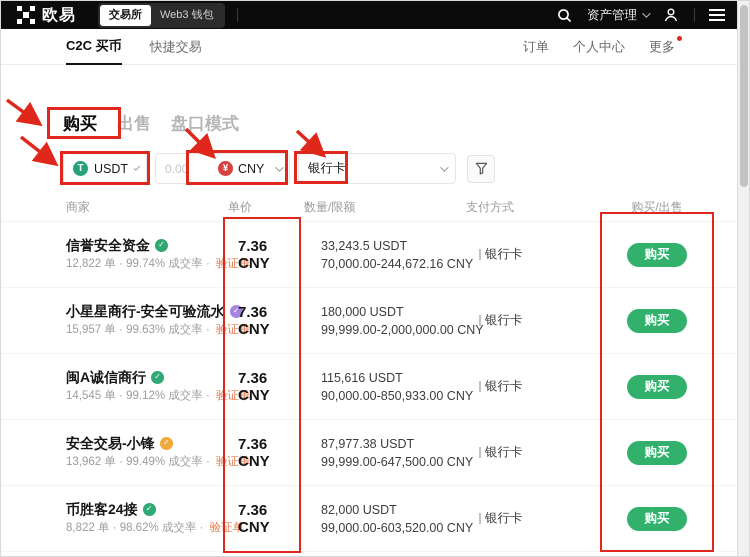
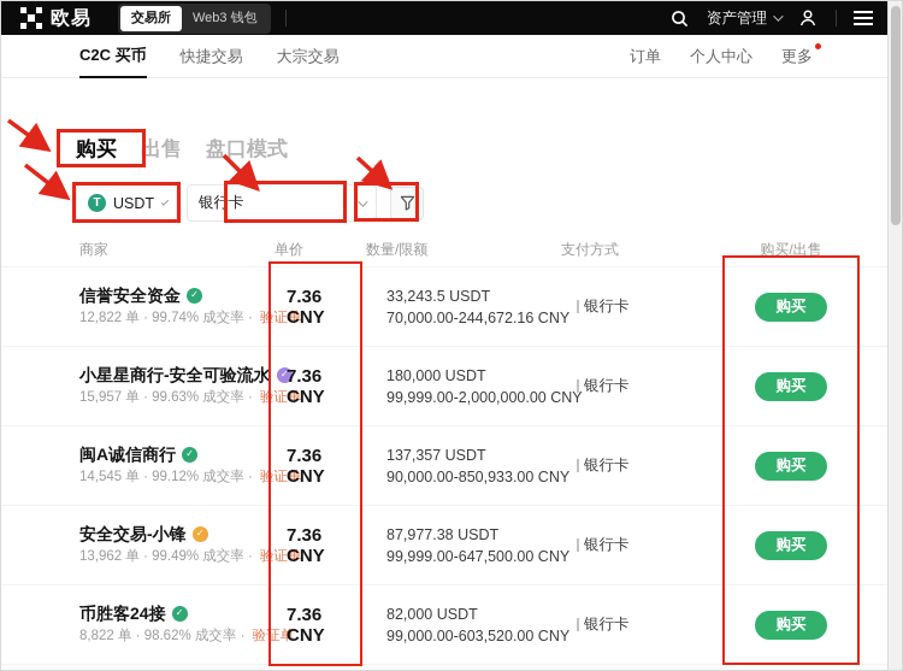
  欧易
  交易所
  Web3 钱包
  资产管理
  C2C 买币
  快捷交易
+ 大宗交易
  订单
  个人中心
  更多
  购买
  出售
  盘口模式
  T
  USDT
- 0.00
- ¥
- CNY
  银行卡
  商家
  单价
  数量/限额
  支付方式
  购买/出售
  信誉安全资金
  12,822 单 · 99.74% 成交率 · 验证单
  7.36 CNY
  33,243.5 USDT
  70,000.00-244,672.16 CN
  银行卡
  购买
  小星星商行-安全可验流水
  15,957 单 · 99.63% 成交率 · 验证单
  7.36 CNY
  180,000 USDT
  99,999.00-2,000,000.00 C
  银行卡
  购买
  闽A诚信商行
  14,545 单 · 99.12% 成交率 · 验证单
  7.36 CNY
- 115,616 USDT
+ 137,357 USDT
  90,000.00-850,933.00 CN
  银行卡
  购买
  安全交易-小锋
  13,962 单 · 99.49% 成交率 · 验证单
  7.36 CNY
  87,977.38 USDT
  99,999.00-647,500.00 CN
  银行卡
  购买
  币胜客24接
  8,822 单 · 98.62% 成交率 · 验证单
  7.36 CNY
  82,000 USDT
  99,000.00-603,520.00 CN
  银行卡
  购买
